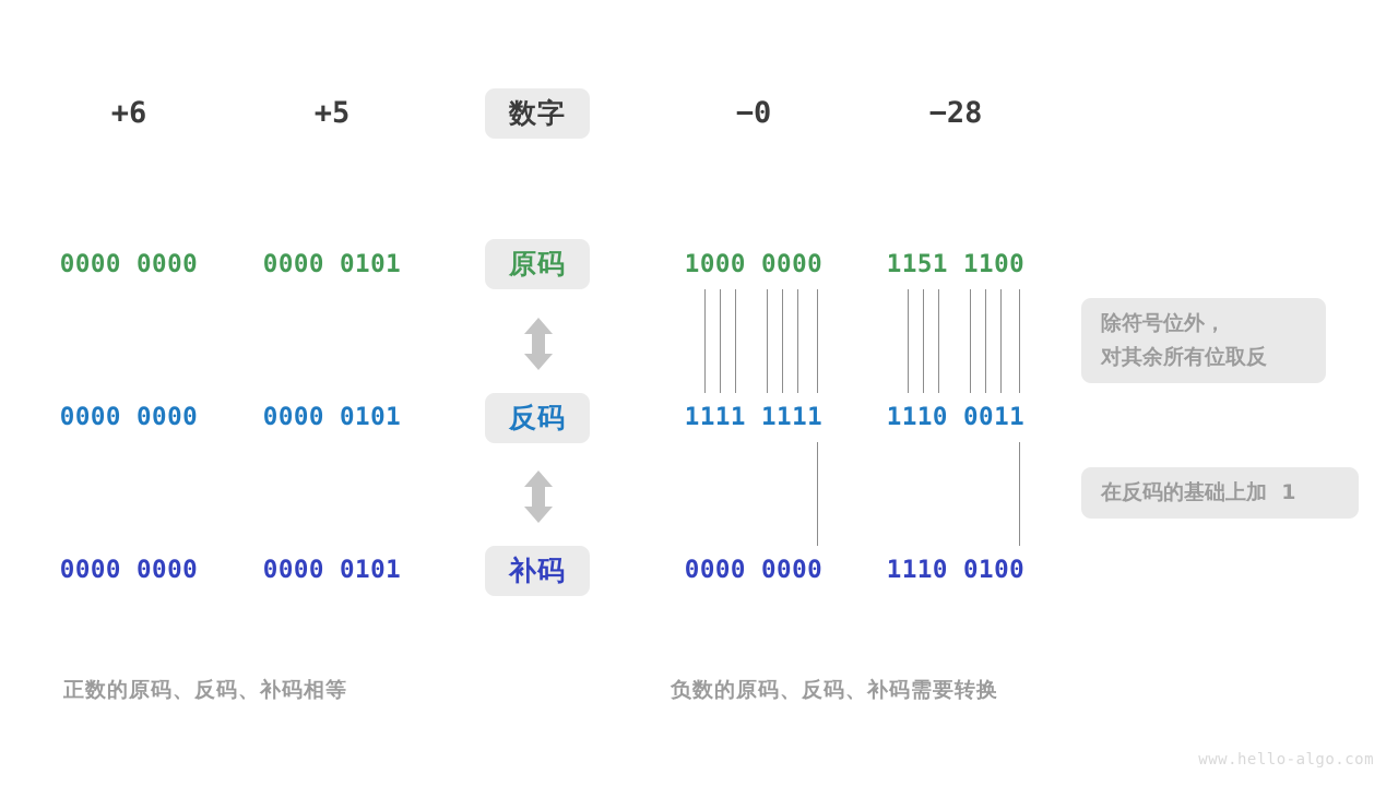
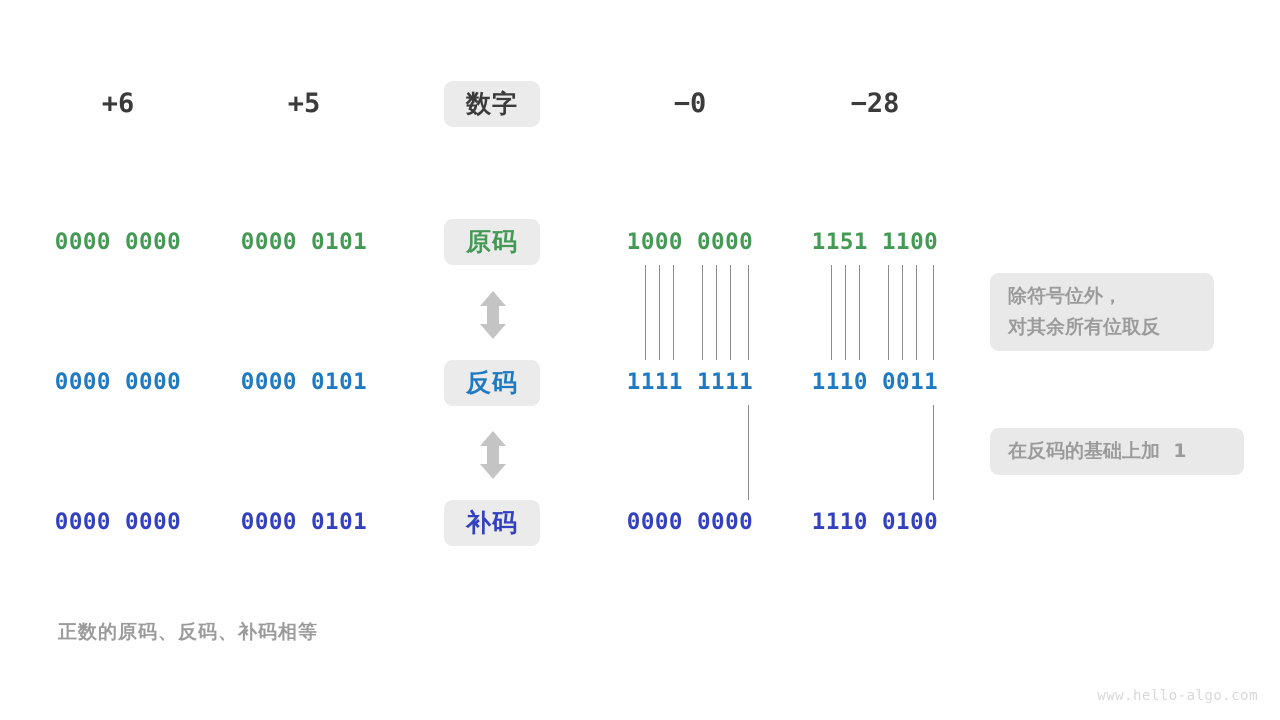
  +6
  +5
  数字
  −0
  −28
  0000 0000
  0000 0101
  原码
  1000 0000
  1151 1100
  0000 0000
  0000 0101
  反码
  1111 1111
  1110 0011
  0000 0000
  0000 0101
  补码
  0000 0000
  1110 0100
  除符号位外，
  对其余所有位取反
  在反码的基础上加 1
  正数的原码、反码、补码相等
- 负数的原码、反码、补码需要转换
  www.hello-algo.com
